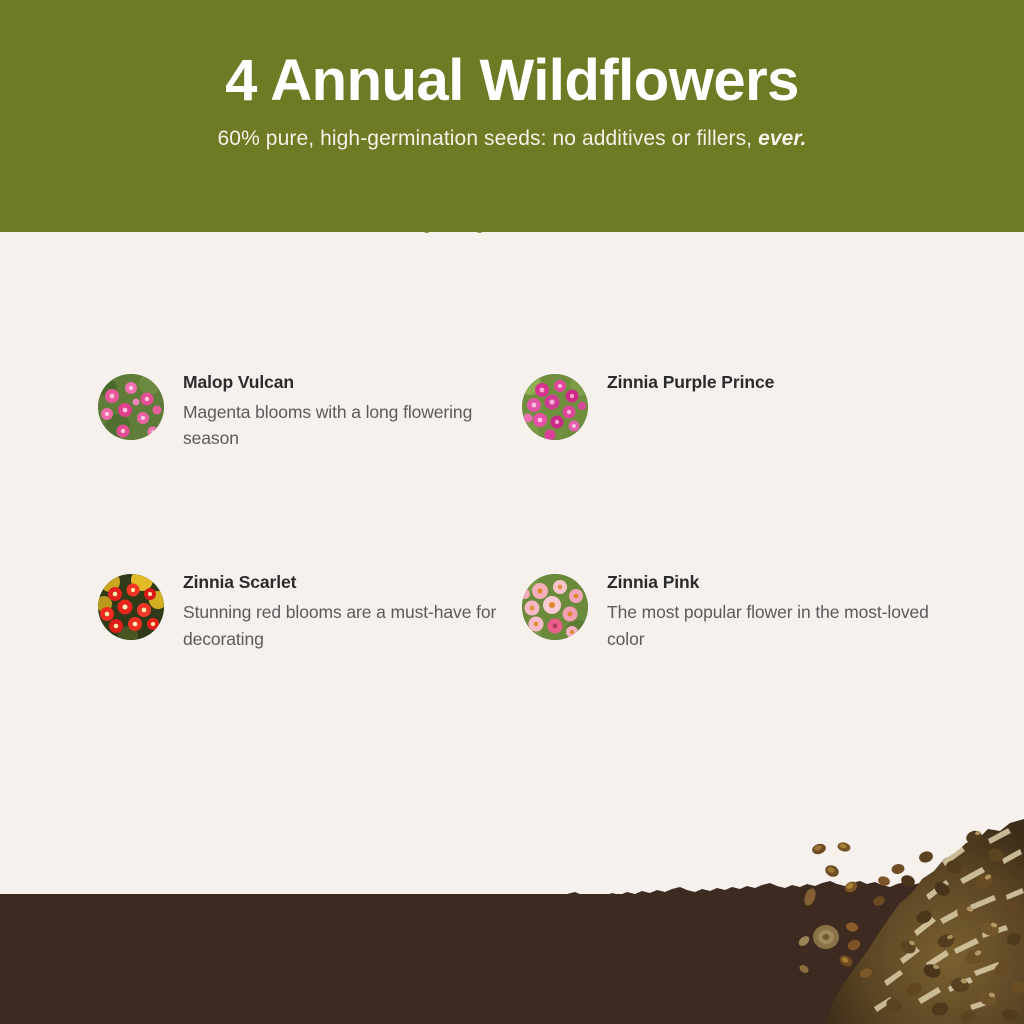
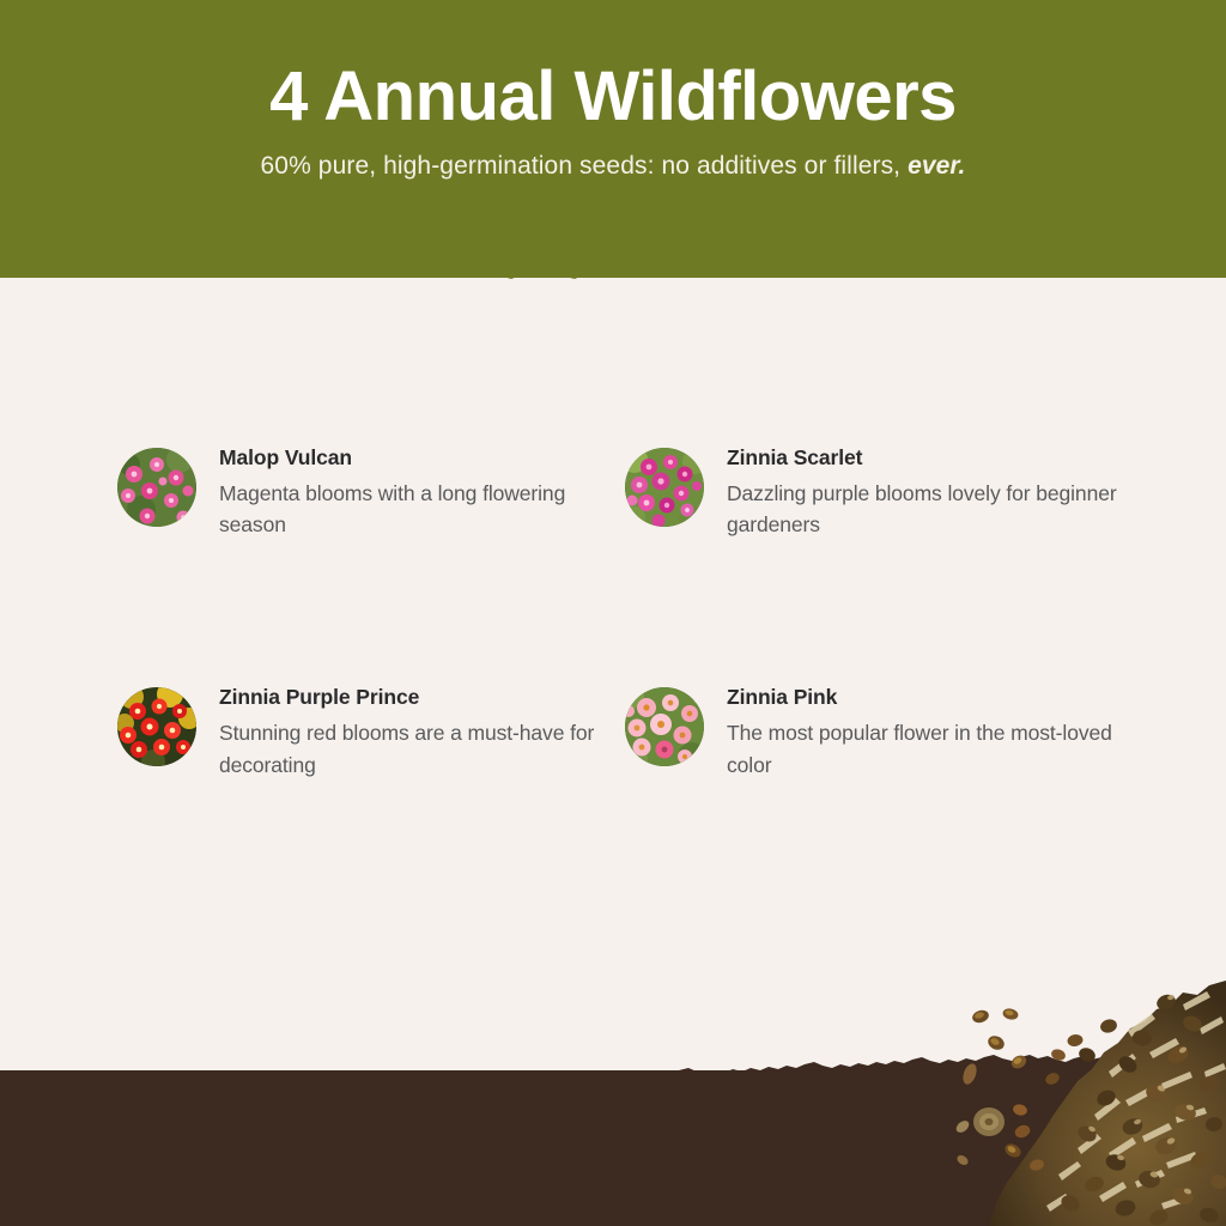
  4 Annual Wildflowers
  60% pure, high-germination seeds: no additives or fillers, ever.
  Malop Vulcan
  Magenta blooms with a long flowering season
- Zinnia Purple Prince
+ Zinnia Scarlet
+ Dazzling purple blooms lovely for beginner gardeners
- Zinnia Scarlet
+ Zinnia Purple Prince
  Stunning red blooms are a must-have for decorating
  Zinnia Pink
  The most popular flower in the most-loved color
